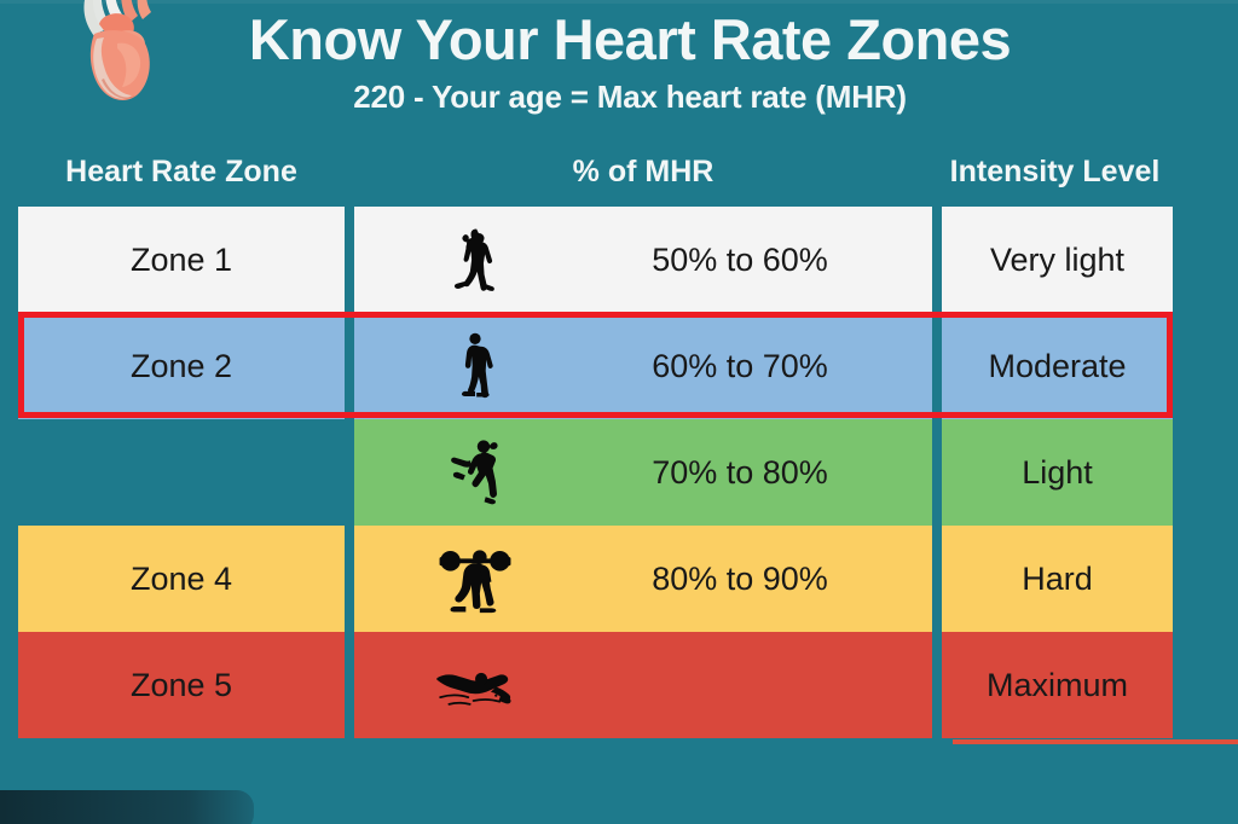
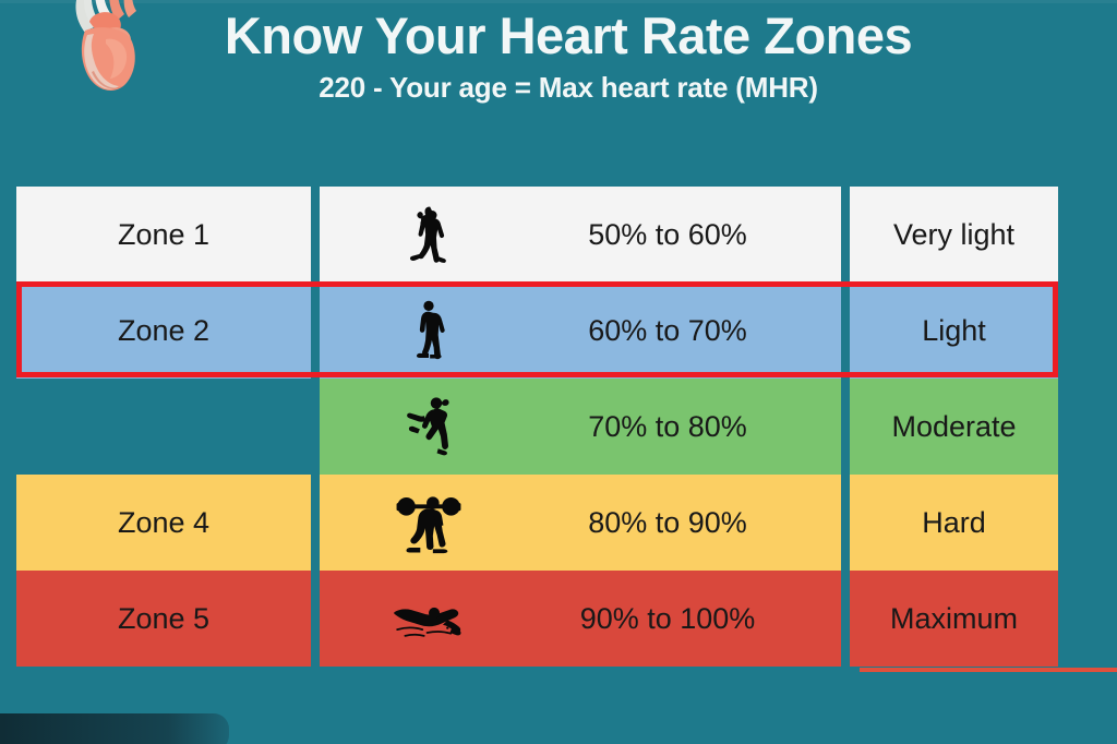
  Know Your Heart Rate Zones
  220 - Your age = Max heart rate (MHR)
- Heart Rate Zone
- % of MHR
- Intensity Level
  Zone 1
  50% to 60%
  Very light
  Zone 2
  60% to 70%
- Moderate
+ Light
  70% to 80%
- Light
+ Moderate
  Zone 4
  80% to 90%
  Hard
  Zone 5
+ 90% to 100%
  Maximum
